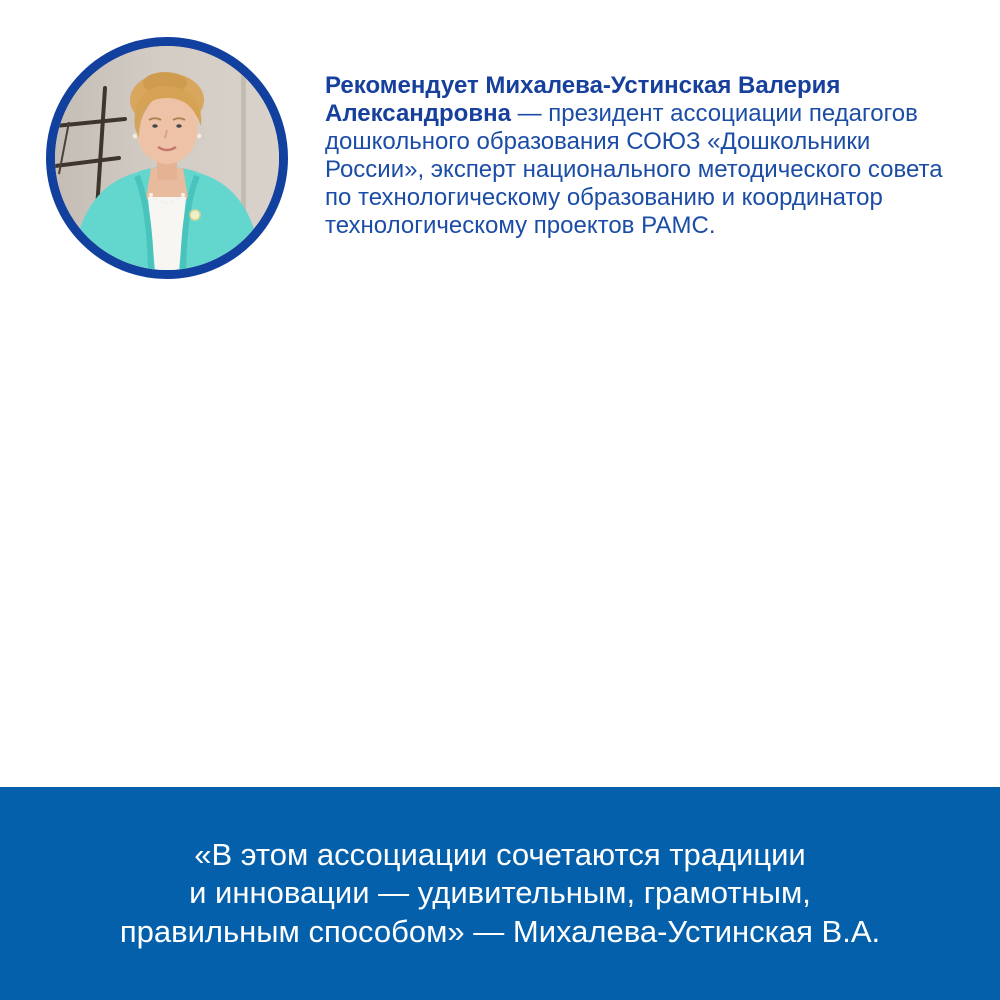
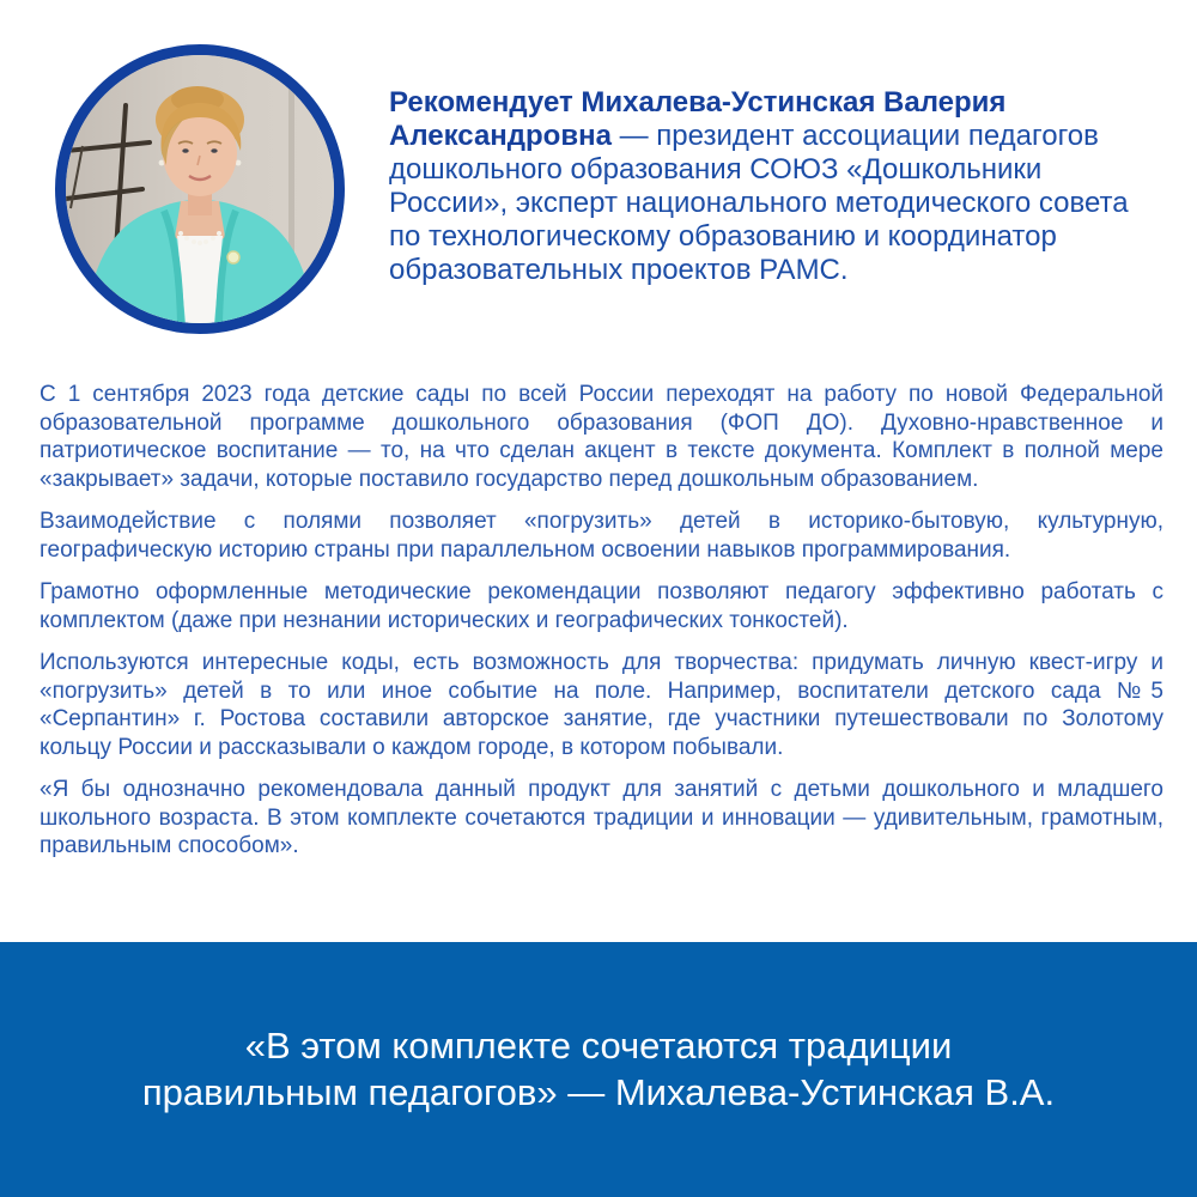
- Рекомендует Михалева-Устинская Валерия Александровна — президент ассоциации педагогов дошкольного образования СОЮЗ «Дошкольники России», эксперт национального методического совета по технологическому образованию и координатор технологическому проектов РАМС.
+ Рекомендует Михалева-Устинская Валерия Александровна — президент ассоциации педагогов дошкольного образования СОЮЗ «Дошкольники России», эксперт национального методического совета по технологическому образованию и координатор образовательных проектов РАМС.
+ С 1 сентября 2023 года детские сады по всей России переходят на работу по новой Федеральной образовательной программе дошкольного образования (ФОП ДО). Духовно-нравственное и патриотическое воспитание — то, на что сделан акцент в тексте документа. Комплект в полной мере «закрывает» задачи, которые поставило государство перед дошкольным образованием.
+ Взаимодействие с полями позволяет «погрузить» детей в историко-бытовую, культурную, географическую историю страны при параллельном освоении навыков программирования.
+ Грамотно оформленные методические рекомендации позволяют педагогу эффективно работать с комплектом (даже при незнании исторических и географических тонкостей).
+ Используются интересные коды, есть возможность для творчества: придумать личную квест-игру и «погрузить» детей в то или иное событие на поле. Например, воспитатели детского сада №5 «Серпантин» г. Ростова составили авторское занятие, где участники путешествовали по Золотому кольцу России и рассказывали о каждом городе, в котором побывали.
+ «Я бы однозначно рекомендовала данный продукт для занятий с детьми дошкольного и младшего школьного возраста. В этом комплекте сочетаются традиции и инновации — удивительным, грамотным, правильным способом».
- «В этом ассоциации сочетаются традиции
+ «В этом комплекте сочетаются традиции
- и инновации — удивительным, грамотным,
- правильным способом» — Михалева-Устинская В.А.
+ правильным педагогов» — Михалева-Устинская В.А.
